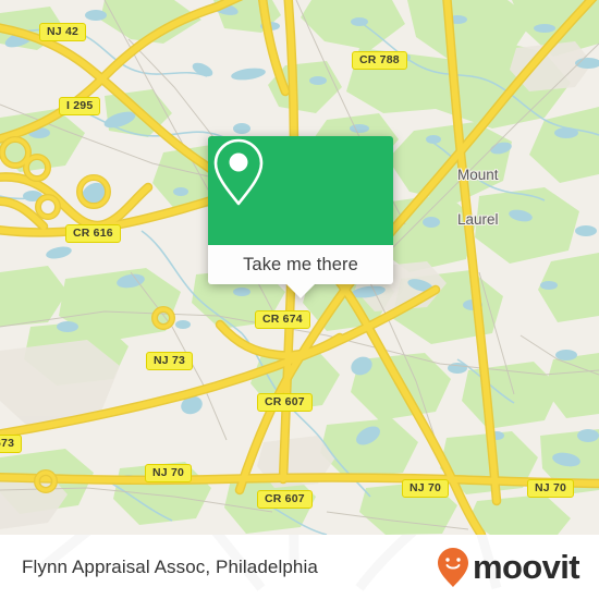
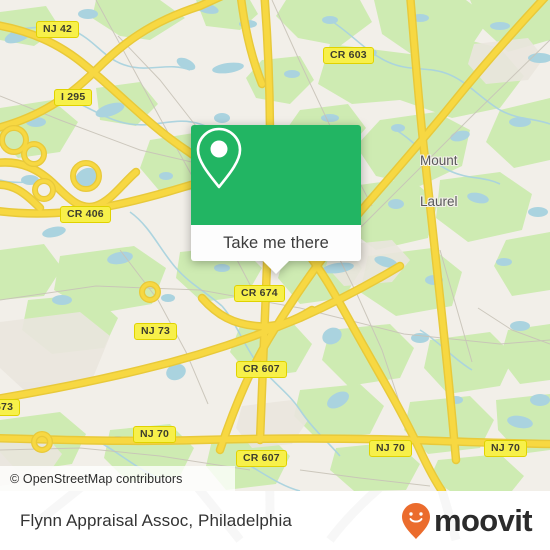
  NJ 42
  I 295
- CR 788
+ CR 603
- CR 616
+ CR 406
  CR 674
  NJ 73
  CR 607
  NJ 70
  CR 607
  NJ 70
  NJ 70
  Mount
  Laurel
  Take me there
+ © OpenStreetMap contributors
  Flynn Appraisal Assoc, Philadelphia
  moovit
